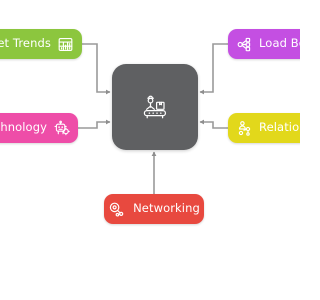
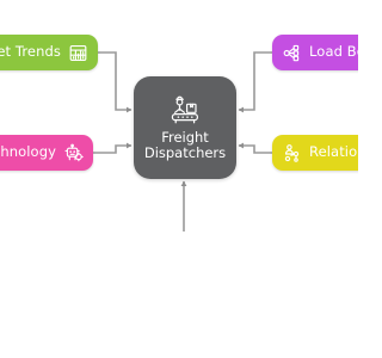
+ Freight
+ Dispatchers
  et Trends
  hnology
  Load B
  Relatio
- Networking
